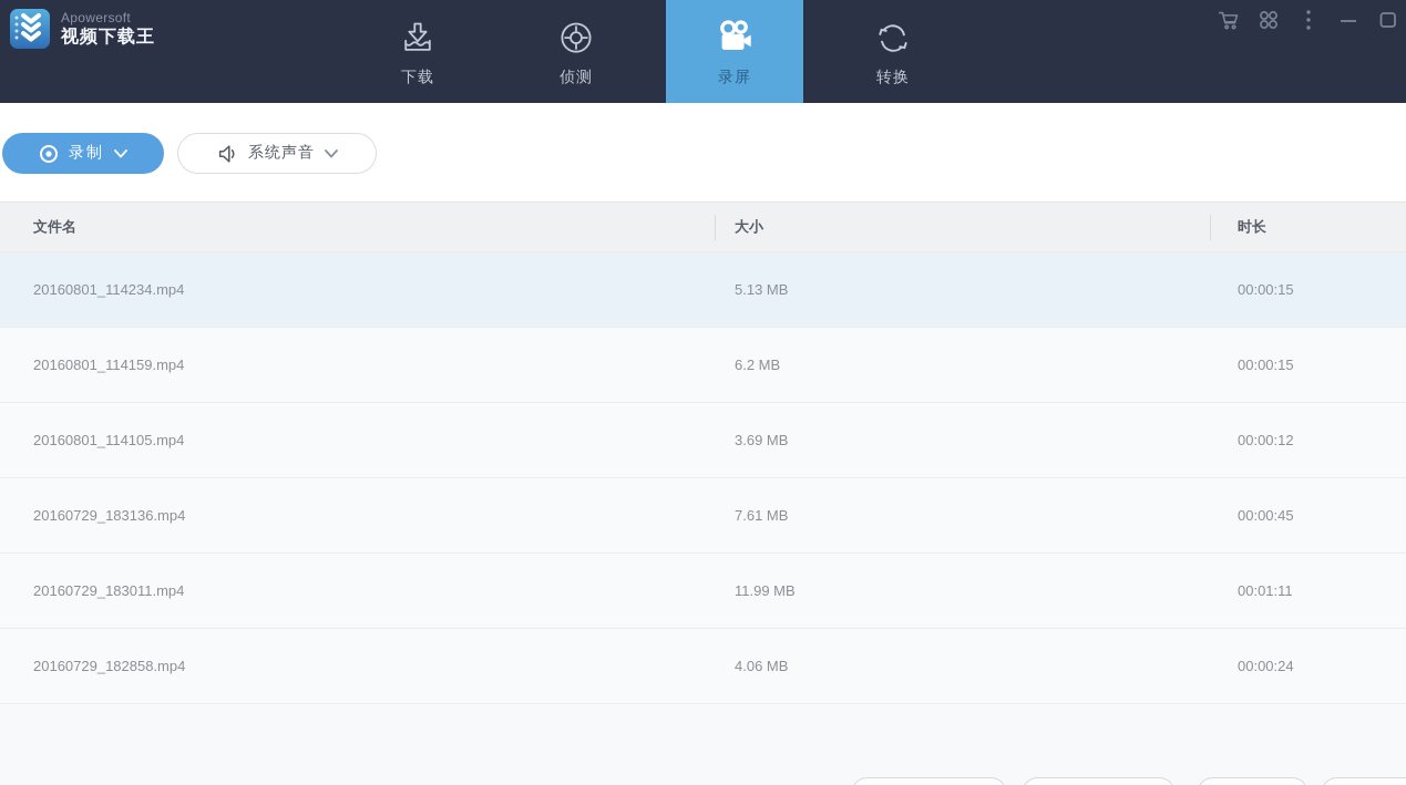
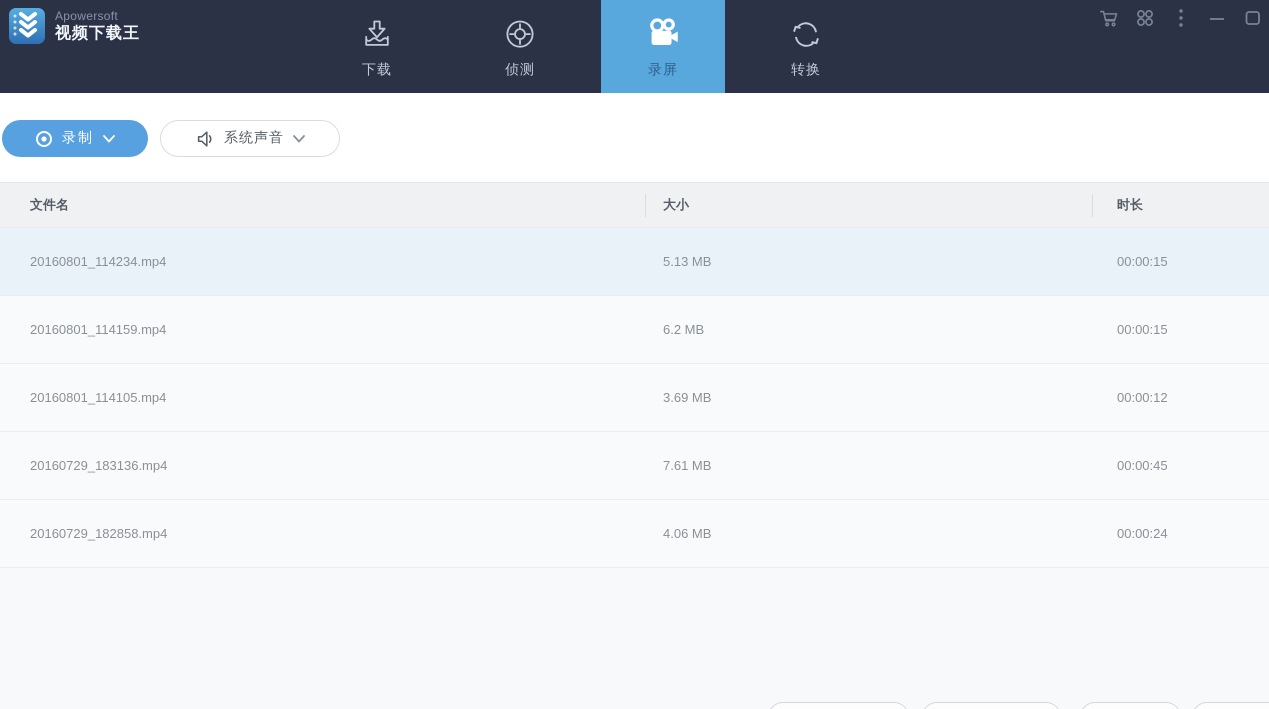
  Apowersoft
  视频下载王
  下载
  侦测
  录屏
  转换
  录制
  系统声音
  文件名
  大小
  时长
  20160801_114234.mp4
  5.13 MB
  00:00:15
  20160801_114159.mp4
  6.2 MB
  00:00:15
  20160801_114105.mp4
  3.69 MB
  00:00:12
  20160729_183136.mp4
  7.61 MB
  00:00:45
- 20160729_183011.mp4
- 11.99 MB
- 00:01:11
  20160729_182858.mp4
  4.06 MB
  00:00:24
